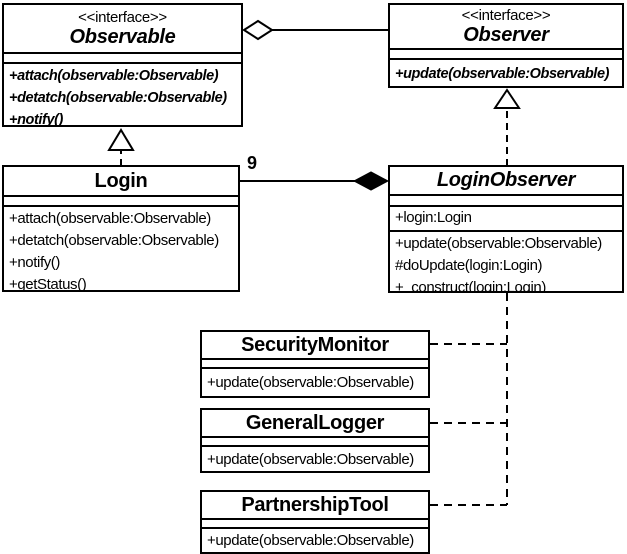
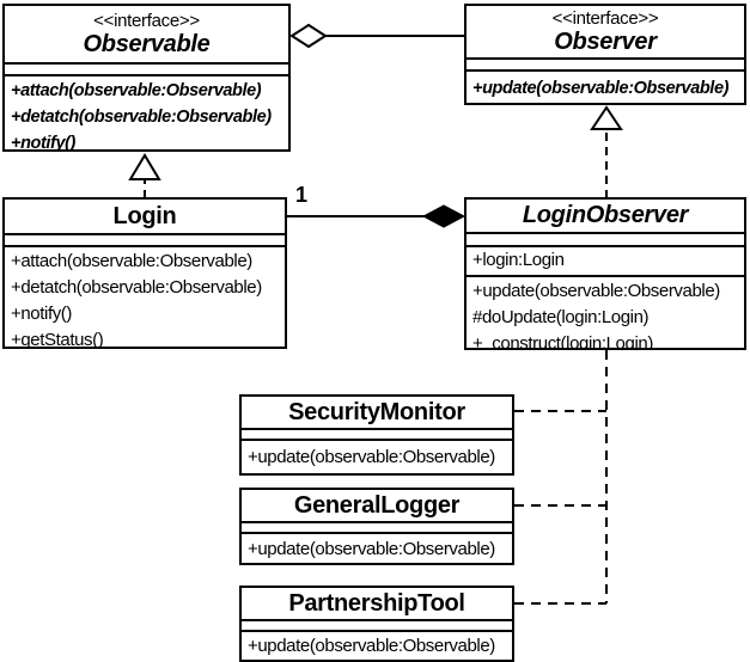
- 9
+ 1
  <<interface>>
  Observable
  +attach(observable:Observable)
  +detatch(observable:Observable)
  +notify()
  <<interface>>
  Observer
  +update(observable:Observable)
  Login
  +attach(observable:Observable)
  +detatch(observable:Observable)
  +notify()
  +getStatus()
  LoginObserver
  +login:Login
  +update(observable:Observable)
  #doUpdate(login:Login)
  +_construct(login:Login)
  SecurityMonitor
  +update(observable:Observable)
  GeneralLogger
  +update(observable:Observable)
  PartnershipTool
  +update(observable:Observable)
